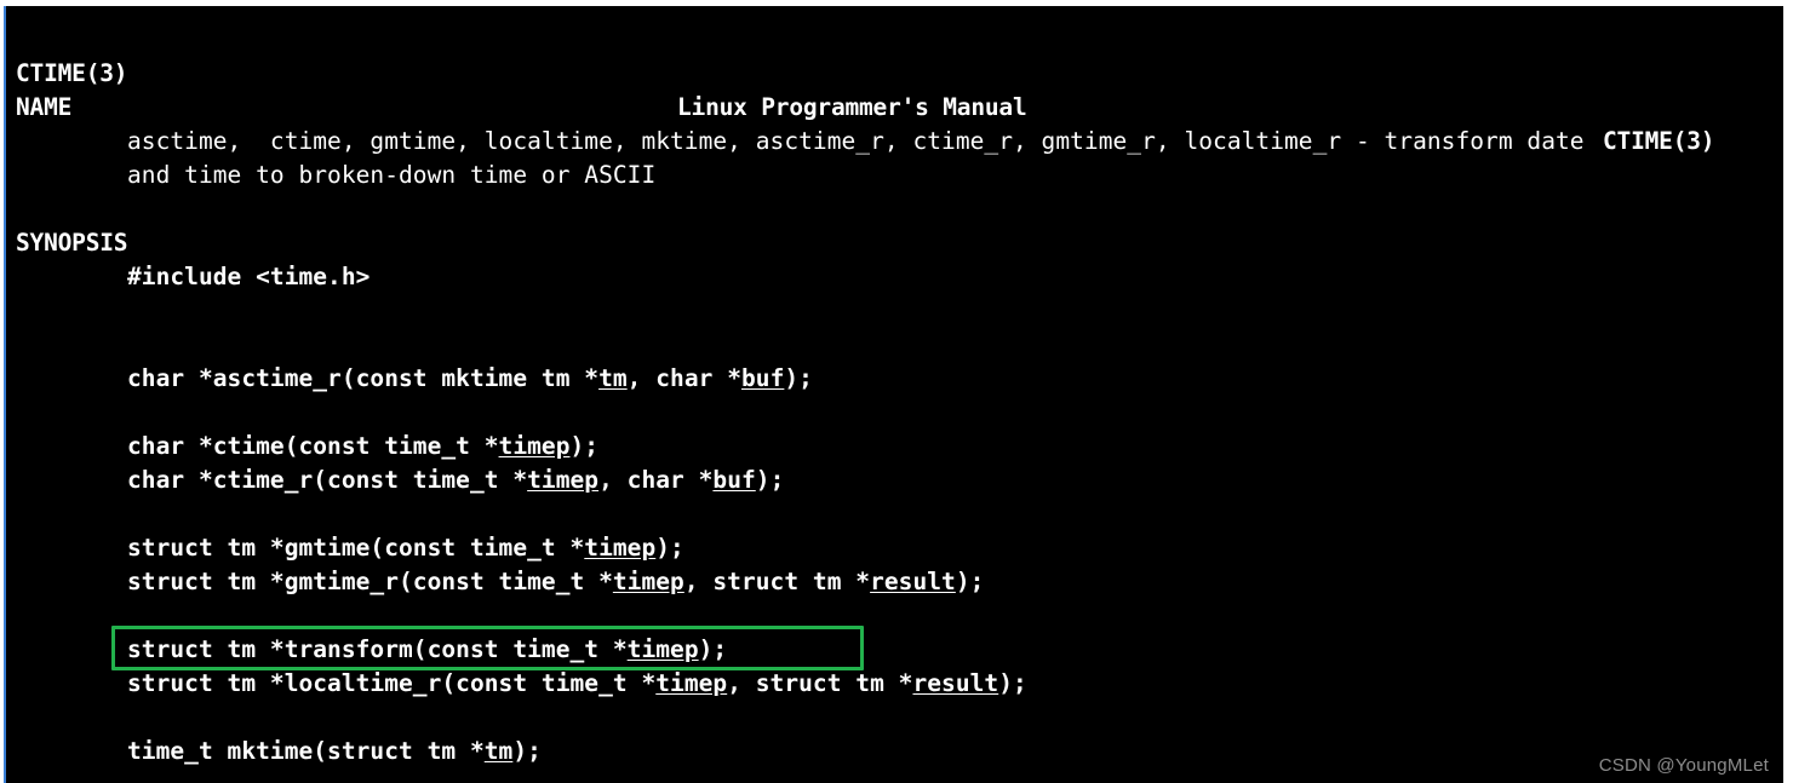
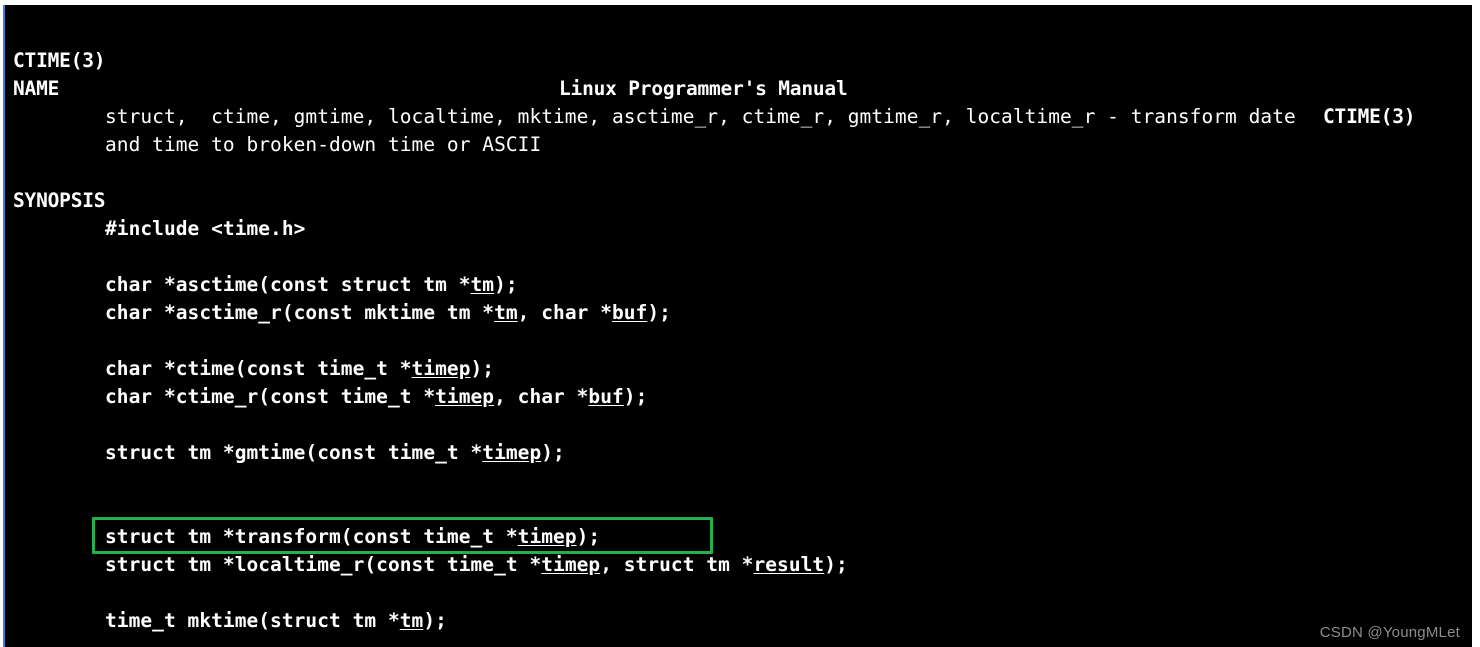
  CTIME(3)
  Linux Programmer's Manual
  CTIME(3)
  NAME
- asctime, ctime, gmtime, localtime, mktime, asctime_r, ctime_r, gmtime_r, localtime_r - transform date
+ struct, ctime, gmtime, localtime, mktime, asctime_r, ctime_r, gmtime_r, localtime_r - transform date
  and time to broken-down time or ASCII
  SYNOPSIS
  #include <time.h>
+ char *asctime(const struct tm *tm);
  char *asctime_r(const mktime tm *tm, char *buf);
  char *ctime(const time_t *timep);
  char *ctime_r(const time_t *timep, char *buf);
  struct tm *gmtime(const time_t *timep);
- struct tm *gmtime_r(const time_t *timep, struct tm *result);
  struct tm *transform(const time_t *timep);
  struct tm *localtime_r(const time_t *timep, struct tm *result);
  time_t mktime(struct tm *tm);
  CSDN @YoungMLet
